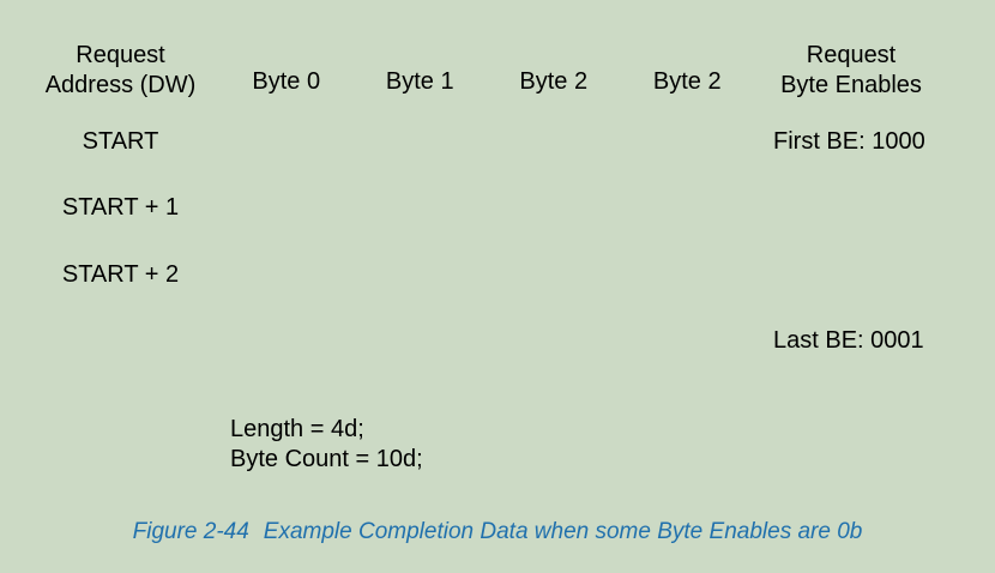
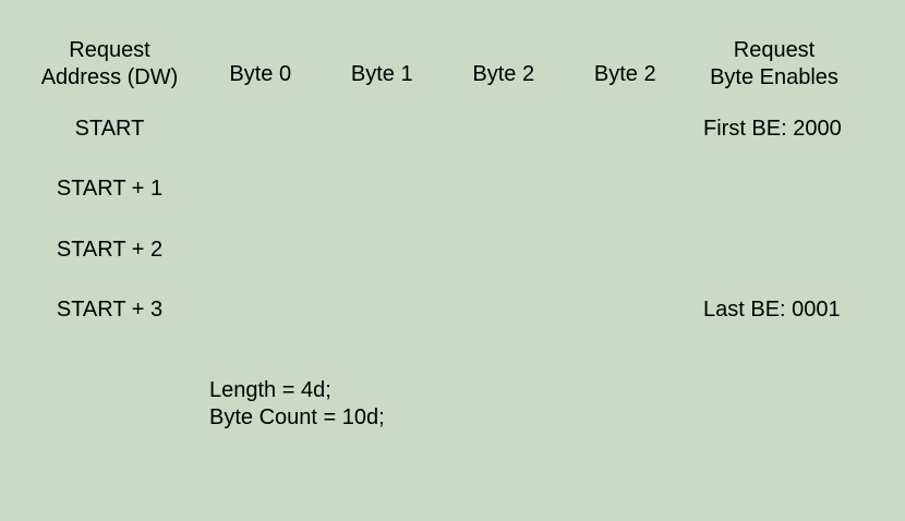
  Request
  Address (DW)
  Byte 0
  Byte 1
  Byte 2
  Byte 2
  START
  START + 1
  START + 2
+ START + 3
  Request
  Byte Enables
- First BE: 1000
+ First BE: 2000
  Last BE: 0001
  Length = 4d;
  Byte Count = 10d;
- Figure 2-44 Example Completion Data when some Byte Enables are 0b
